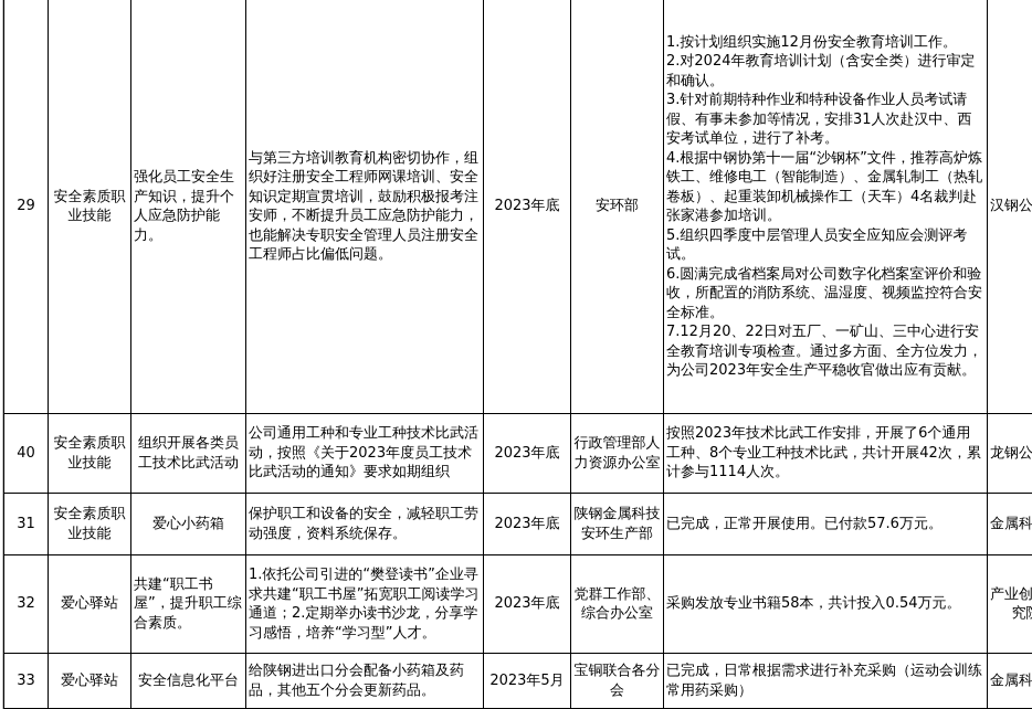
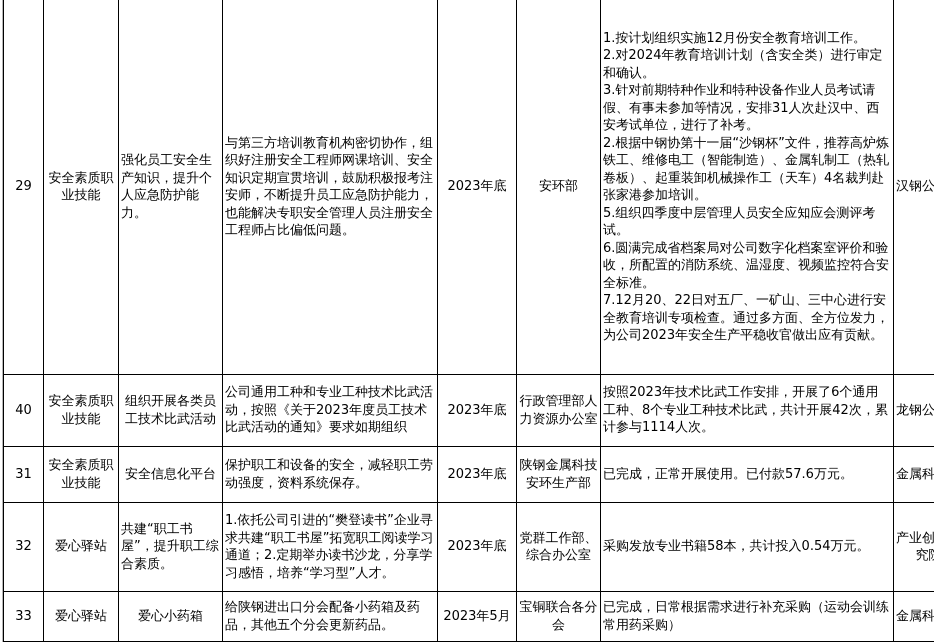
- 29	安全素质职业技能	强化员工安全生产知识，提升个人应急防护能力。	与第三方培训教育机构密切协作，组织好注册安全工程师网课培训、安全知识定期宣贯培训，鼓励积极报考注安师，不断提升员工应急防护能力，也能解决专职安全管理人员注册安全工程师占比偏低问题。	2023年底	安环部	1.按计划组织实施12月份安全教育培训工作。 2.对2024年教育培训计划（含安全类）进行审定和确认。 3.针对前期特种作业和特种设备作业人员考试请假、有事未参加等情况，安排31人次赴汉中、西安考试单位，进行了补考。 4.根据中钢协第十一届“沙钢杯”文件，推荐高炉炼铁工、维修电工（智能制造）、金属轧制工（热轧卷板）、起重装卸机械操作工（天车）4名裁判赴张家港参加培训。 5.组织四季度中层管理人员安全应知应会测评考试。 6.圆满完成省档案局对公司数字化档案室评价和验收，所配置的消防系统、温湿度、视频监控符合安全标准。 7.12月20、22日对五厂、一矿山、三中心进行安全教育培训专项检查。通过多方面、全方位发力，为公司2023年安全生产平稳收官做出应有贡献。	汉钢公
+ 29	安全素质职业技能	强化员工安全生产知识，提升个人应急防护能力。	与第三方培训教育机构密切协作，组织好注册安全工程师网课培训、安全知识定期宣贯培训，鼓励积极报考注安师，不断提升员工应急防护能力，也能解决专职安全管理人员注册安全工程师占比偏低问题。	2023年底	安环部	1.按计划组织实施12月份安全教育培训工作。 2.对2024年教育培训计划（含安全类）进行审定和确认。 3.针对前期特种作业和特种设备作业人员考试请假、有事未参加等情况，安排31人次赴汉中、西安考试单位，进行了补考。 2.根据中钢协第十一届“沙钢杯”文件，推荐高炉炼铁工、维修电工（智能制造）、金属轧制工（热轧卷板）、起重装卸机械操作工（天车）4名裁判赴张家港参加培训。 5.组织四季度中层管理人员安全应知应会测评考试。 6.圆满完成省档案局对公司数字化档案室评价和验收，所配置的消防系统、温湿度、视频监控符合安全标准。 7.12月20、22日对五厂、一矿山、三中心进行安全教育培训专项检查。通过多方面、全方位发力，为公司2023年安全生产平稳收官做出应有贡献。	汉钢公
  40	安全素质职业技能	组织开展各类员工技术比武活动	公司通用工种和专业工种技术比武活动，按照《关于2023年度员工技术比武活动的通知》要求如期组织	2023年底	行政管理部人力资源办公室	按照2023年技术比武工作安排，开展了6个通用工种、8个专业工种技术比武，共计开展42次，累计参与1114人次。	龙钢公
- 31	安全素质职业技能	爱心小药箱	保护职工和设备的安全，减轻职工劳动强度，资料系统保存。	2023年底	陕钢金属科技安环生产部	已完成，正常开展使用。已付款57.6万元。	金属科
+ 31	安全素质职业技能	安全信息化平台	保护职工和设备的安全，减轻职工劳动强度，资料系统保存。	2023年底	陕钢金属科技安环生产部	已完成，正常开展使用。已付款57.6万元。	金属科
  32	爱心驿站	共建“职工书屋”，提升职工综合素质。	1.依托公司引进的“樊登读书”企业寻求共建“职工书屋”拓宽职工阅读学习通道；2.定期举办读书沙龙，分享学习感悟，培养“学习型”人才。	2023年底	党群工作部、综合办公室	采购发放专业书籍58本，共计投入0.54万元。	产业创究
- 33	爱心驿站	安全信息化平台	给陕钢进出口分会配备小药箱及药品，其他五个分会更新药品。	2023年5月	宝铜联合各分会	已完成，日常根据需求进行补充采购（运动会训练常用药采购）	金属科
+ 33	爱心驿站	爱心小药箱	给陕钢进出口分会配备小药箱及药品，其他五个分会更新药品。	2023年5月	宝铜联合各分会	已完成，日常根据需求进行补充采购（运动会训练常用药采购）	金属科
